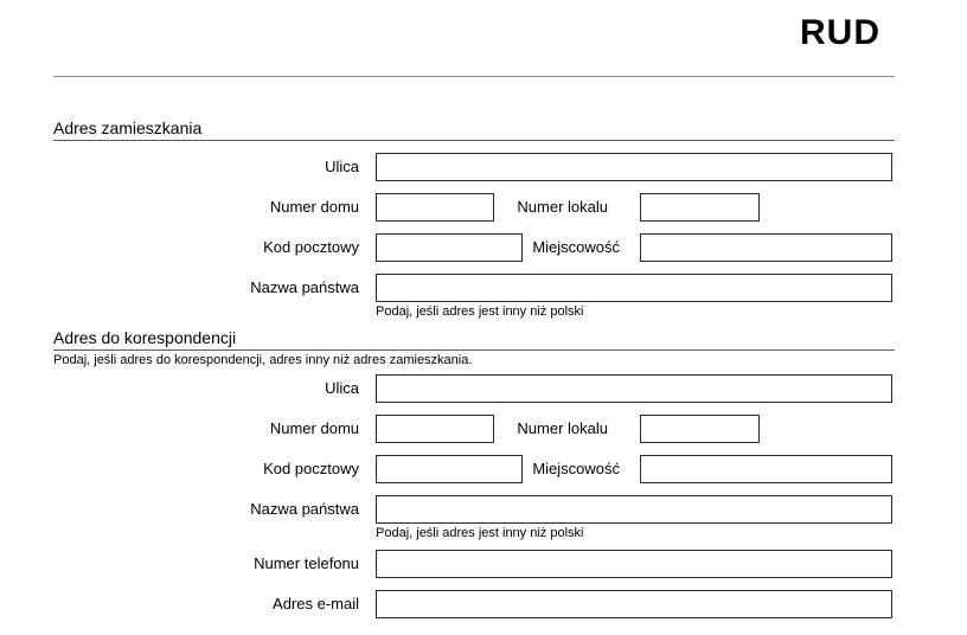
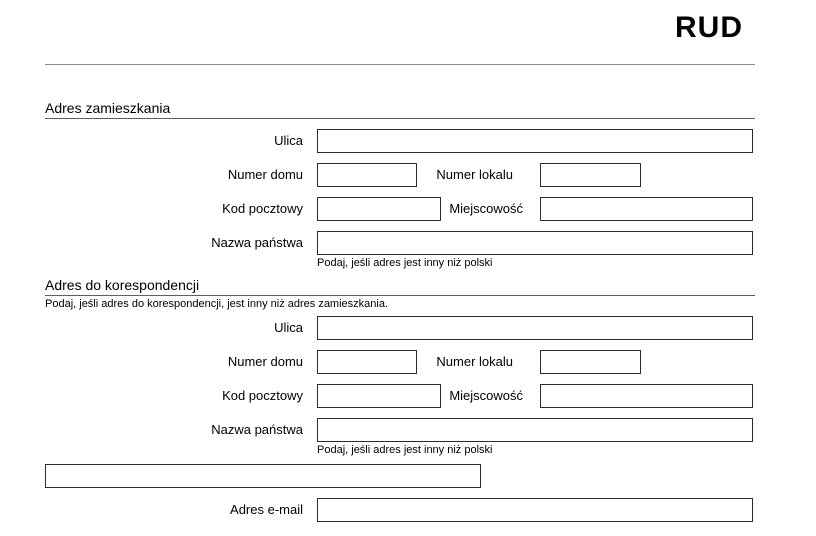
  RUD
  Adres zamieszkania
  Ulica
  Numer domu
  Numer lokalu
  Kod pocztowy
  Miejscowość
  Nazwa państwa
  Podaj, jeśli adres jest inny niż polski
  Adres do korespondencji
- Podaj, jeśli adres do korespondencji, adres inny niż adres zamieszkania.
+ Podaj, jeśli adres do korespondencji, jest inny niż adres zamieszkania.
  Ulica
  Numer domu
  Numer lokalu
  Kod pocztowy
  Miejscowość
  Nazwa państwa
  Podaj, jeśli adres jest inny niż polski
- Numer telefonu
  Adres e-mail
